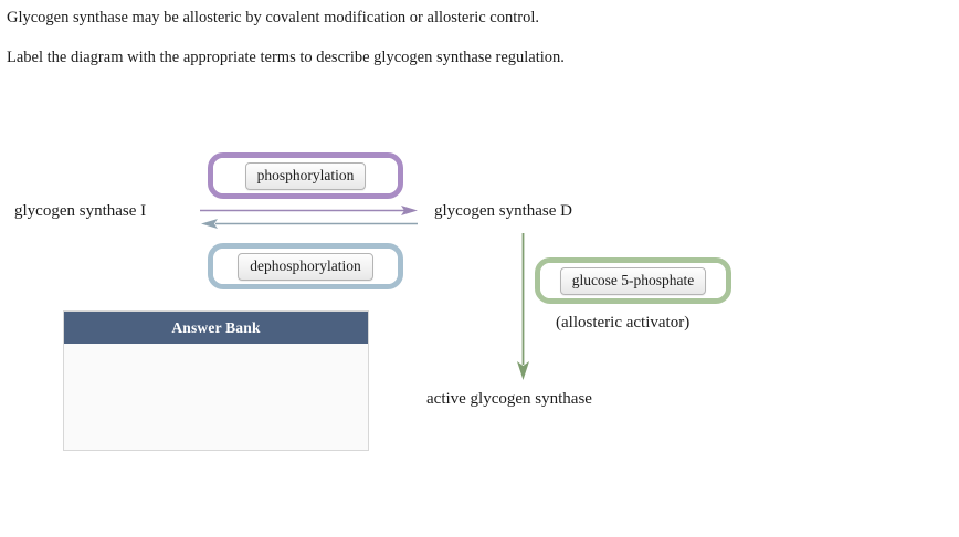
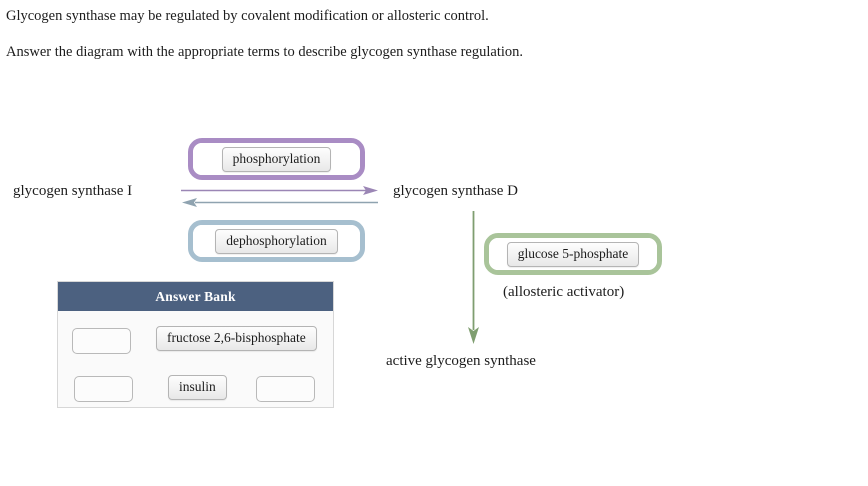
- Glycogen synthase may be allosteric by covalent modification or allosteric control.
+ Glycogen synthase may be regulated by covalent modification or allosteric control.
- Label the diagram with the appropriate terms to describe glycogen synthase regulation.
+ Answer the diagram with the appropriate terms to describe glycogen synthase regulation.
  glycogen synthase I
  glycogen synthase D
  active glycogen synthase
  (allosteric activator)
  phosphorylation
  dephosphorylation
  glucose 5-phosphate
  Answer Bank
+ fructose 2,6-bisphosphate
+ insulin
